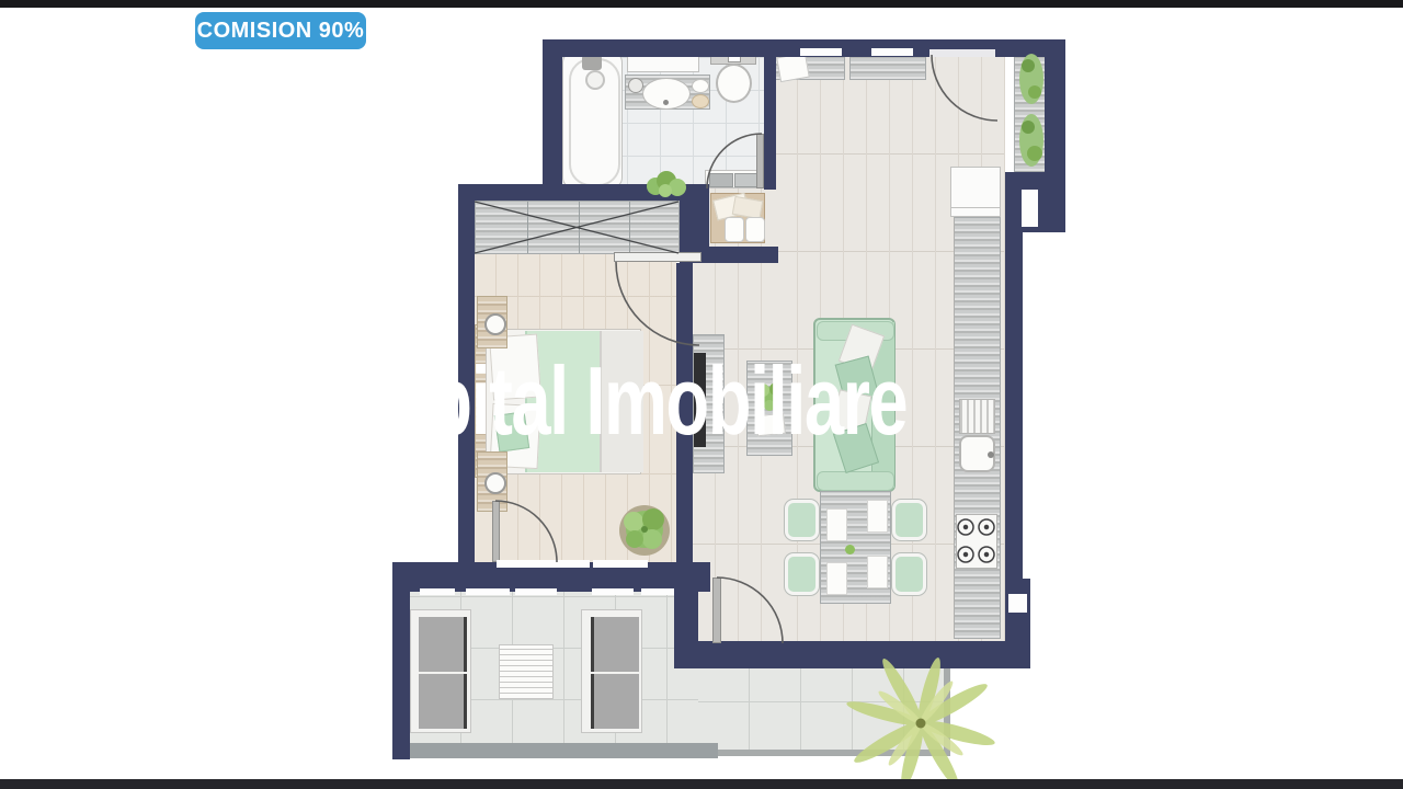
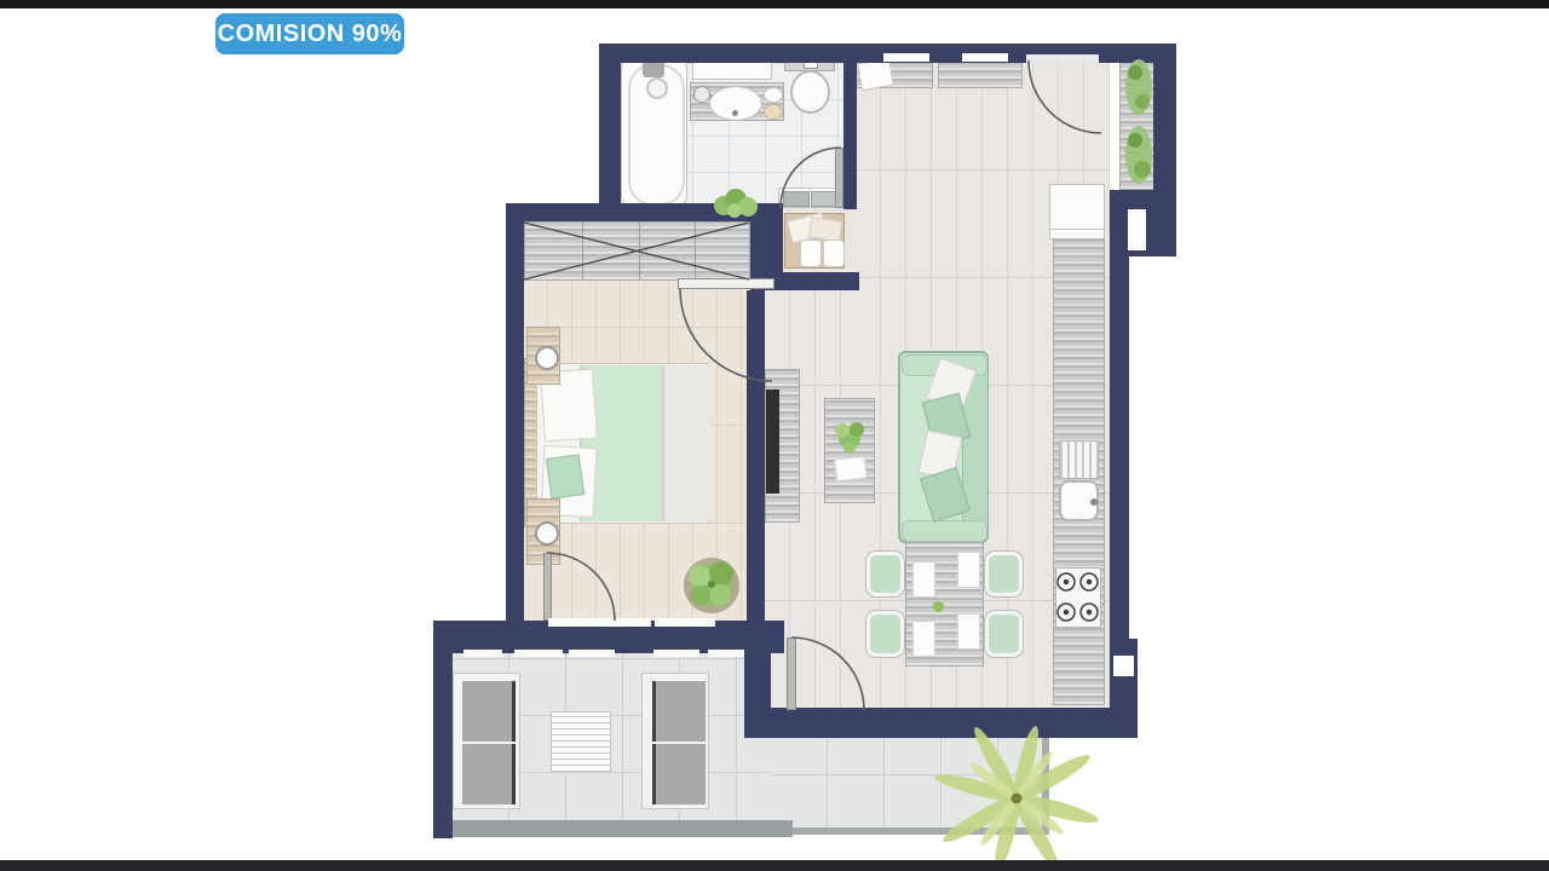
  COMISION 90%
- Capital Imobiliare
